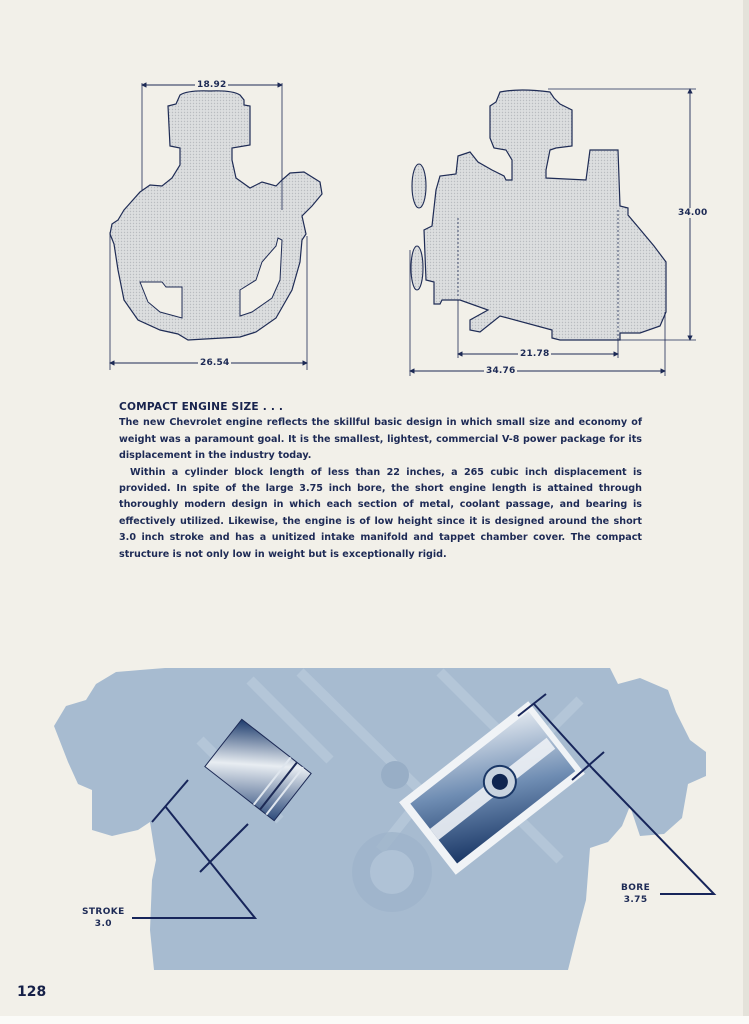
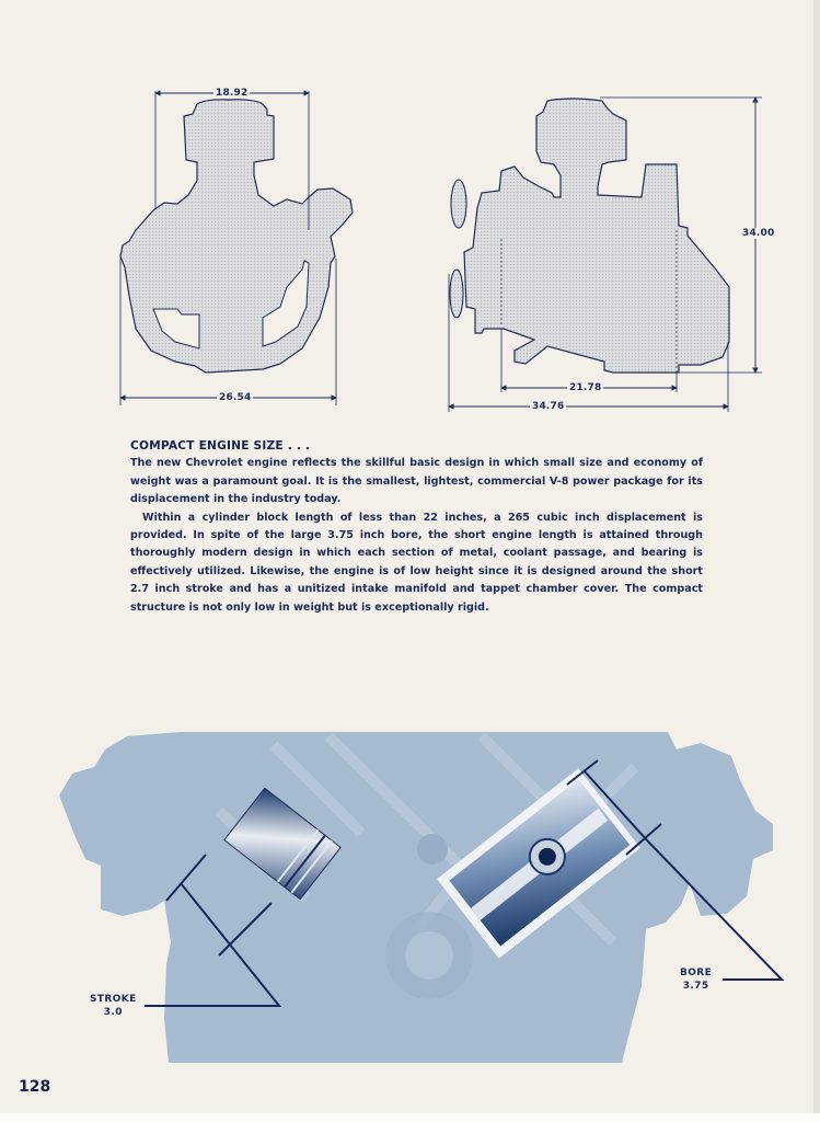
  18.92
  26.54
  34.00
  21.78
  34.76
  COMPACT ENGINE SIZE . . .
  The new Chevrolet engine reflects the skillful basic design in which small size and economy of weight was a paramount goal. It is the smallest, lightest, commercial V-8 power package for its displacement in the industry today.
- Within a cylinder block length of less than 22 inches, a 265 cubic inch displacement is provided. In spite of the large 3.75 inch bore, the short engine length is attained through thoroughly modern design in which each section of metal, coolant passage, and bearing is effectively utilized. Likewise, the engine is of low height since it is designed around the short 3.0 inch stroke and has a unitized intake manifold and tappet chamber cover. The compact structure is not only low in weight but is exceptionally rigid.
+ Within a cylinder block length of less than 22 inches, a 265 cubic inch displacement is provided. In spite of the large 3.75 inch bore, the short engine length is attained through thoroughly modern design in which each section of metal, coolant passage, and bearing is effectively utilized. Likewise, the engine is of low height since it is designed around the short 2.7 inch stroke and has a unitized intake manifold and tappet chamber cover. The compact structure is not only low in weight but is exceptionally rigid.
  STROKE
  3.0
  BORE
  3.75
  128
